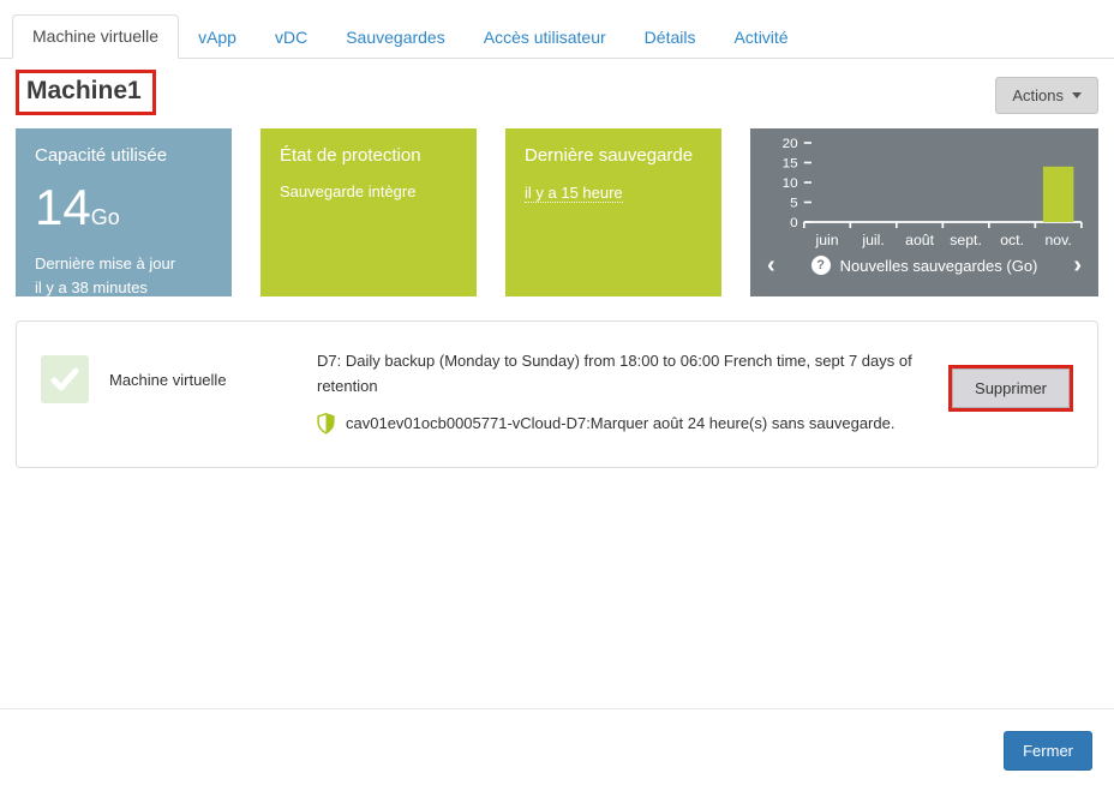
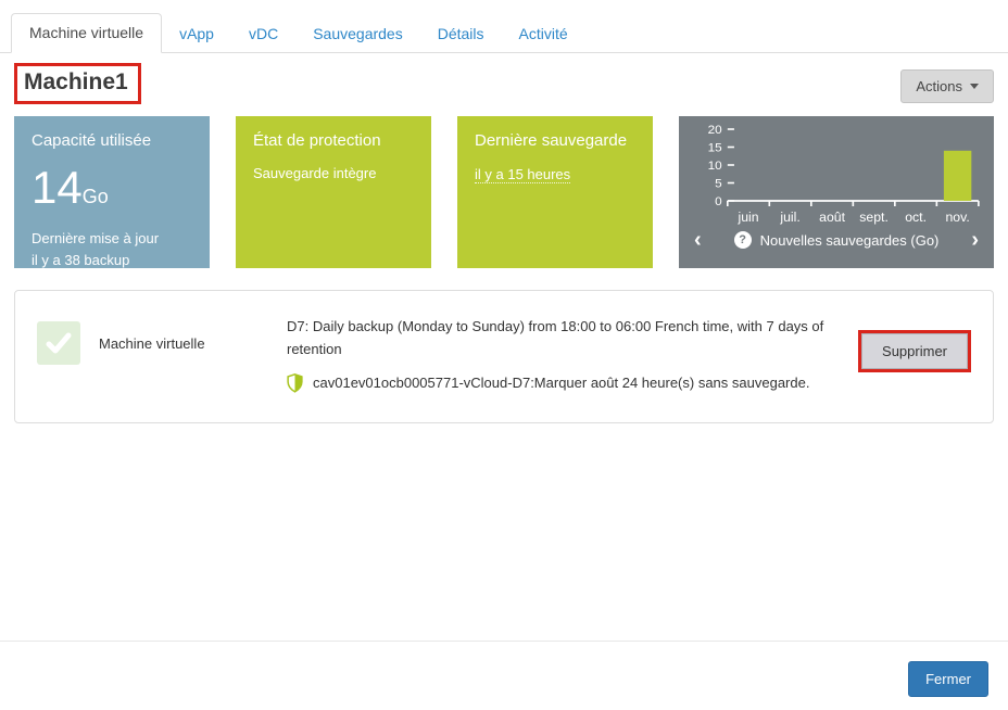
  Machine virtuelle
  vApp
  vDC
  Sauvegardes
- Accès utilisateur
  Détails
  Activité
  Machine1
  Actions
  Capacité utilisée
  14
  Go
  Dernière mise à jour
- il y a 38 minutes
+ il y a 38 backup
  État de protection
  Sauvegarde intègre
  Dernière sauvegarde
- il y a 15 heure
+ il y a 15 heures
  0
  5
  10
  15
  20
  juin
  juil.
  août
  sept.
  oct.
  nov.
  ‹
  ?
  Nouvelles sauvegardes (Go)
  ›
  Machine virtuelle
- D7: Daily backup (Monday to Sunday) from 18:00 to 06:00 French time, sept 7 days of retention
+ D7: Daily backup (Monday to Sunday) from 18:00 to 06:00 French time, with 7 days of retention
  cav01ev01ocb0005771-vCloud-D7:Marquer août 24 heure(s) sans sauvegarde.
  Supprimer
  Fermer
